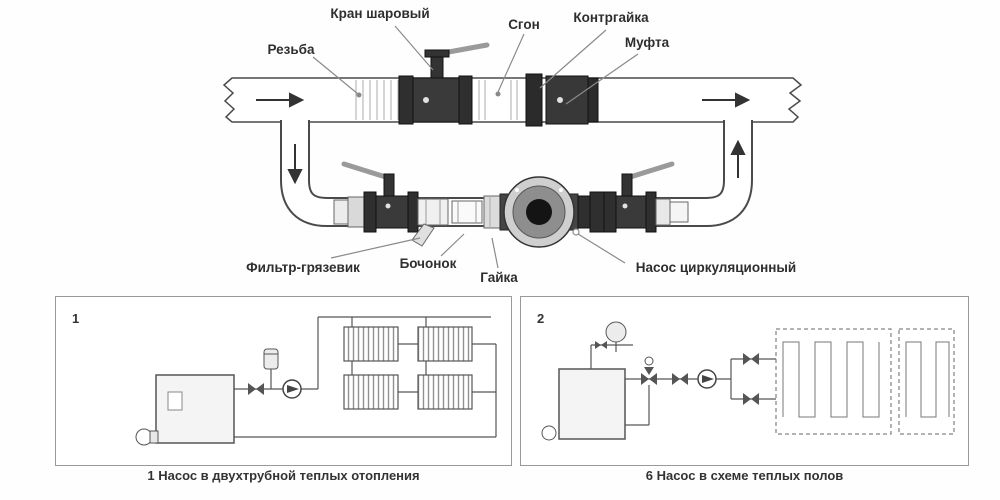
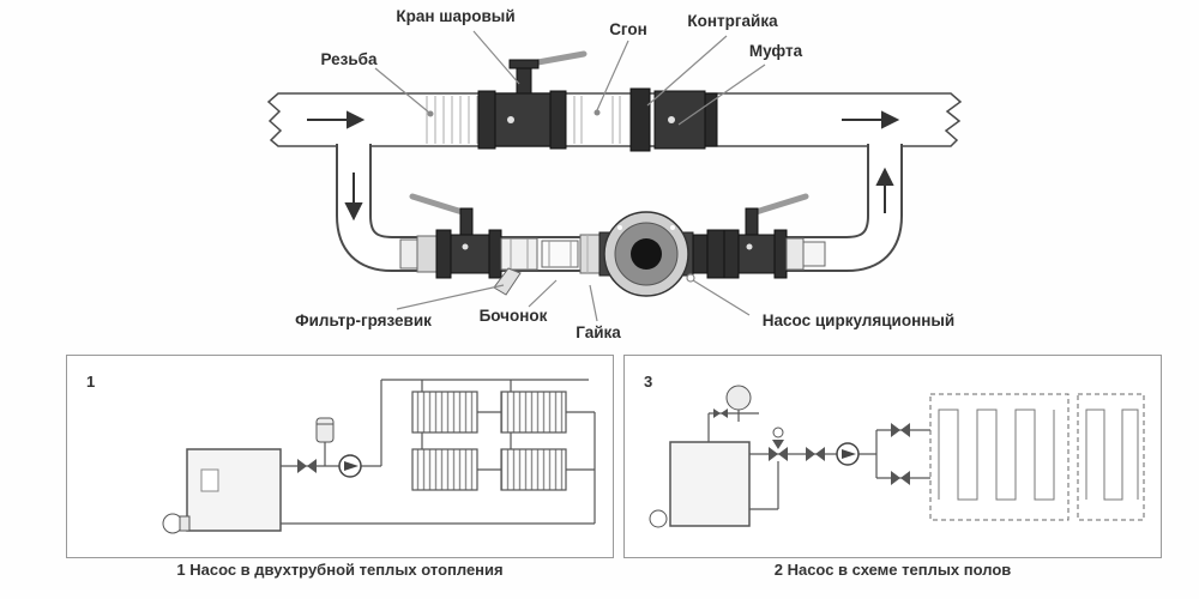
  Кран шаровый
  Сгон
  Контргайка
  Муфта
  Резьба
  Фильтр-грязевик
  Бочонок
  Гайка
  Насос циркуляционный
  1
- 2
+ 3
  1 Насос в двухтрубной теплых отопления
- 6 Насос в схеме теплых полов
+ 2 Насос в схеме теплых полов
